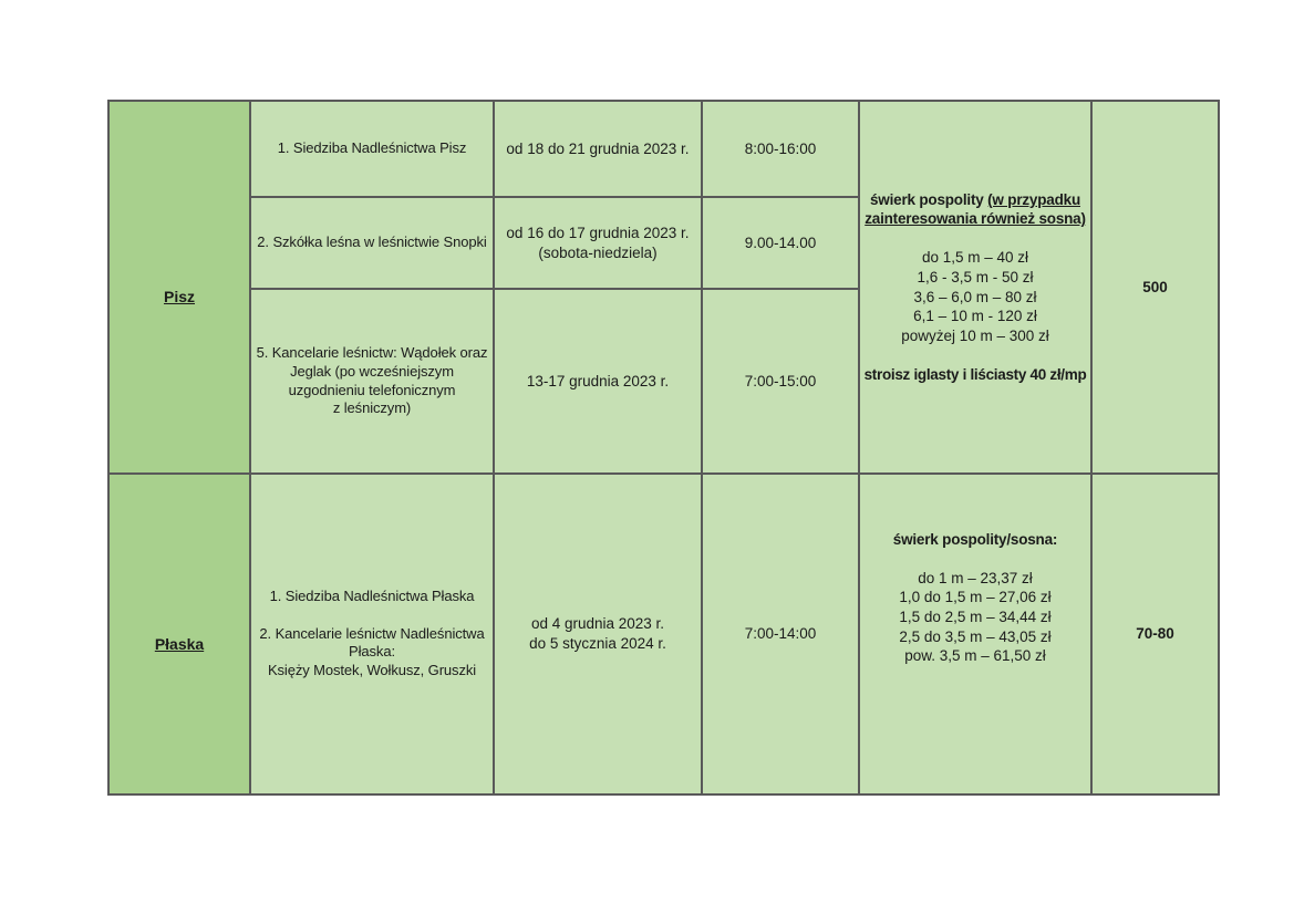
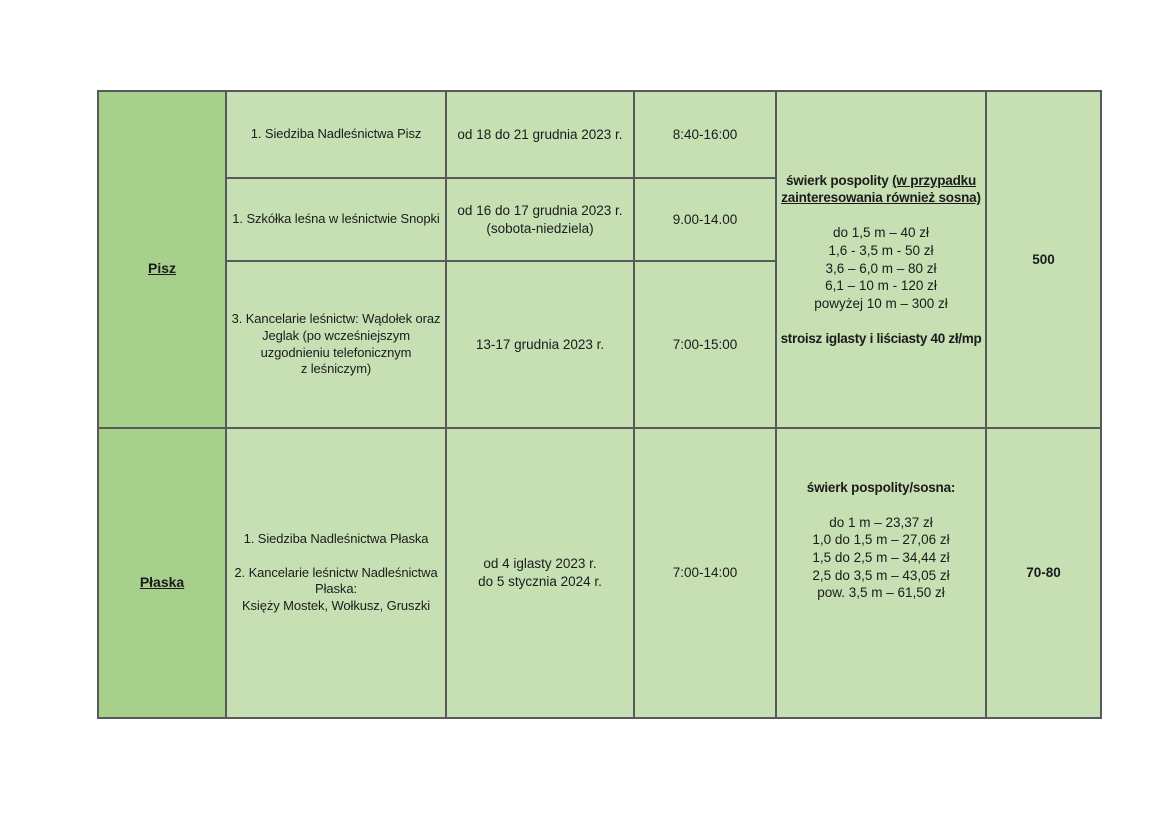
- Pisz	1. Siedziba Nadleśnictwa Pisz	od 18 do 21 grudnia 2023 r.	8:00-16:00	świerk pospolity (w przypadku zainteresowania również sosna) do 1,5 m – 40 zł 1,6 - 3,5 m - 50 zł 3,6 – 6,0 m – 80 zł 6,1 – 10 m - 120 zł powyżej 10 m – 300 zł stroisz iglasty i liściasty 40 zł/mp	500
+ Pisz	1. Siedziba Nadleśnictwa Pisz	od 18 do 21 grudnia 2023 r.	8:40-16:00	świerk pospolity (w przypadku zainteresowania również sosna) do 1,5 m – 40 zł 1,6 - 3,5 m - 50 zł 3,6 – 6,0 m – 80 zł 6,1 – 10 m - 120 zł powyżej 10 m – 300 zł stroisz iglasty i liściasty 40 zł/mp	500
- 2. Szkółka leśna w leśnictwie Snopki	od 16 do 17 grudnia 2023 r. (sobota-niedziela)	9.00-14.00
+ 1. Szkółka leśna w leśnictwie Snopki	od 16 do 17 grudnia 2023 r. (sobota-niedziela)	9.00-14.00
- 5. Kancelarie leśnictw: Wądołek oraz Jeglak (po wcześniejszym uzgodnieniu telefonicznym z leśniczym)	13-17 grudnia 2023 r.	7:00-15:00
+ 3. Kancelarie leśnictw: Wądołek oraz Jeglak (po wcześniejszym uzgodnieniu telefonicznym z leśniczym)	13-17 grudnia 2023 r.	7:00-15:00
- Płaska	1. Siedziba Nadleśnictwa Płaska 2. Kancelarie leśnictw Nadleśnictwa Płaska: Księży Mostek, Wołkusz, Gruszki	od 4 grudnia 2023 r. do 5 stycznia 2024 r.	7:00-14:00	świerk pospolity/sosna: do 1 m – 23,37 zł 1,0 do 1,5 m – 27,06 zł 1,5 do 2,5 m – 34,44 zł 2,5 do 3,5 m – 43,05 zł pow. 3,5 m – 61,50 zł	70-80
+ Płaska	1. Siedziba Nadleśnictwa Płaska 2. Kancelarie leśnictw Nadleśnictwa Płaska: Księży Mostek, Wołkusz, Gruszki	od 4 iglasty 2023 r. do 5 stycznia 2024 r.	7:00-14:00	świerk pospolity/sosna: do 1 m – 23,37 zł 1,0 do 1,5 m – 27,06 zł 1,5 do 2,5 m – 34,44 zł 2,5 do 3,5 m – 43,05 zł pow. 3,5 m – 61,50 zł	70-80
